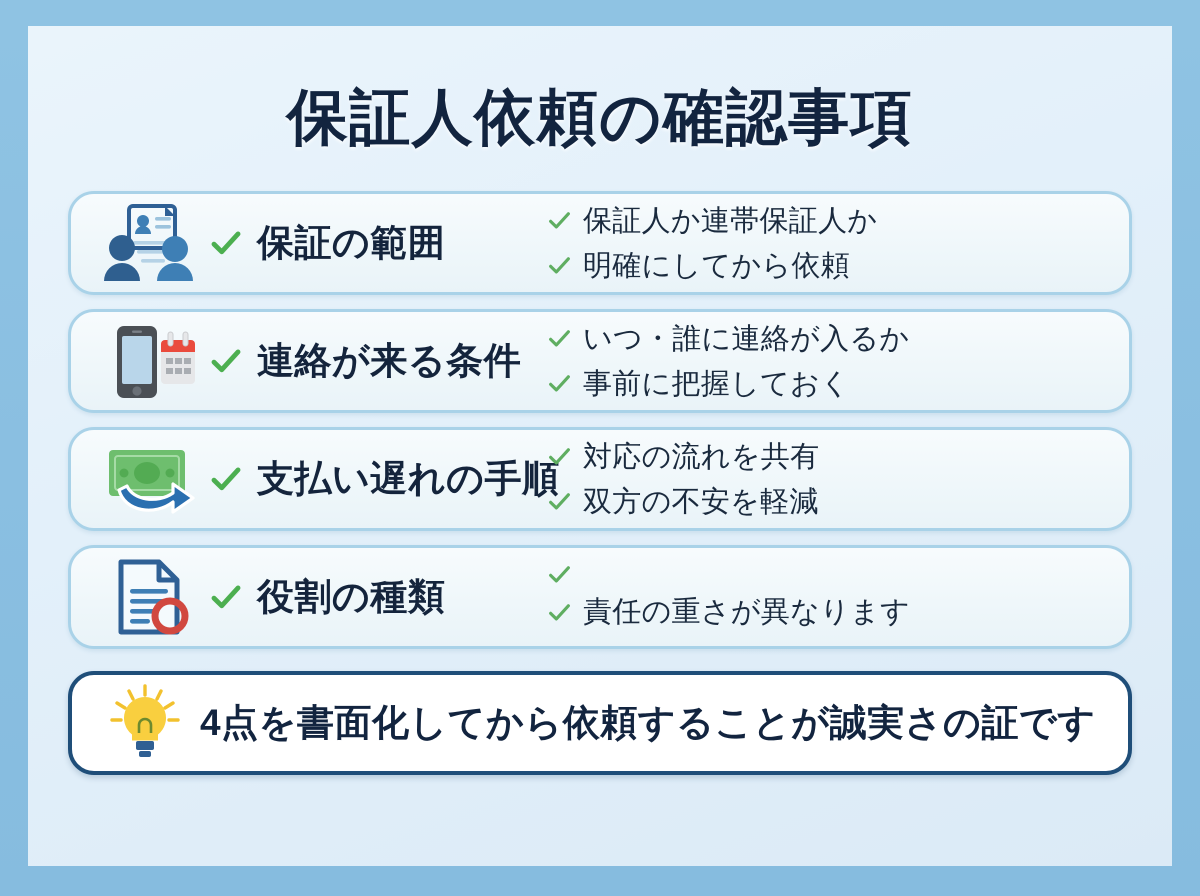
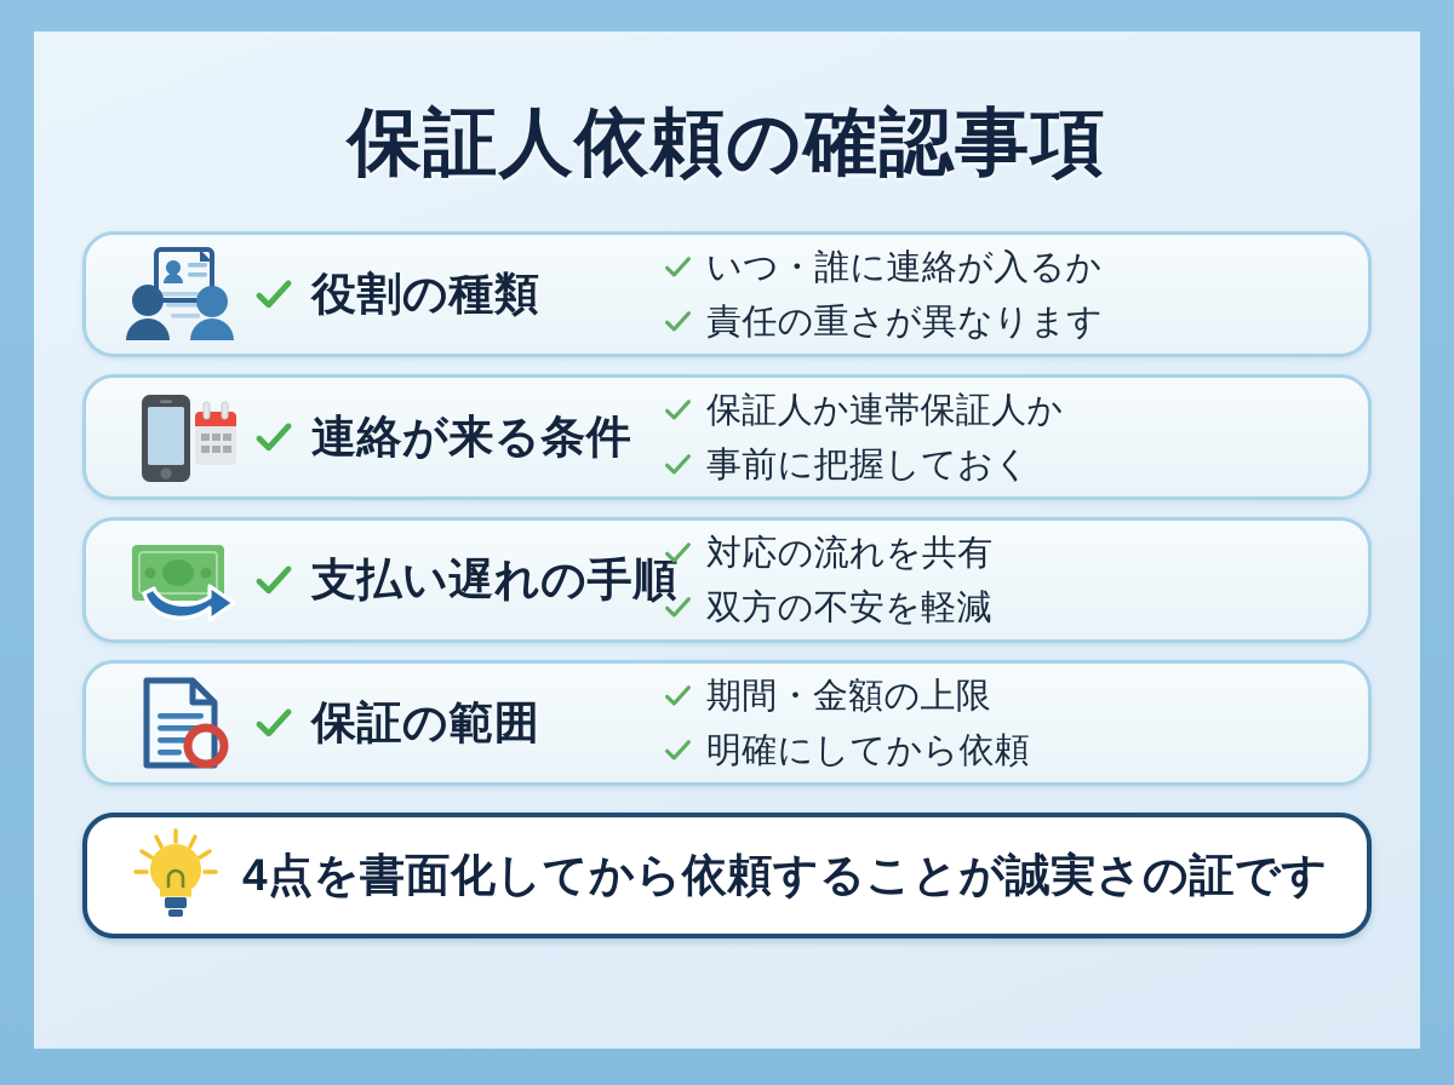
  保証人依頼の確認事項
- 保証の範囲
+ 役割の種類
- 保証人か連帯保証人か
+ いつ・誰に連絡が入るか
- 明確にしてから依頼
+ 責任の重さが異なります
  連絡が来る条件
- いつ・誰に連絡が入るか
+ 保証人か連帯保証人か
  事前に把握しておく
  支払い遅れの手順
  対応の流れを共有
  双方の不安を軽減
- 役割の種類
+ 保証の範囲
+ 期間・金額の上限
- 責任の重さが異なります
+ 明確にしてから依頼
  4点を書面化してから依頼することが誠実さの証です
